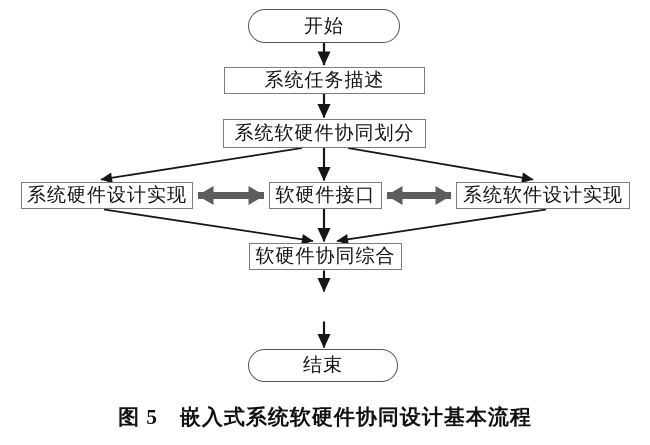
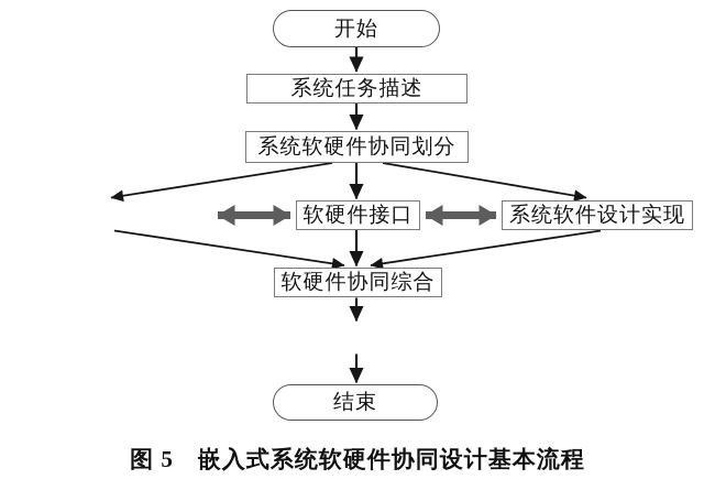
  开始
  系统任务描述
  系统软硬件协同划分
- 系统硬件设计实现
  软硬件接口
  系统软件设计实现
  软硬件协同综合
  结束
  图 5 嵌入式系统软硬件协同设计基本流程
